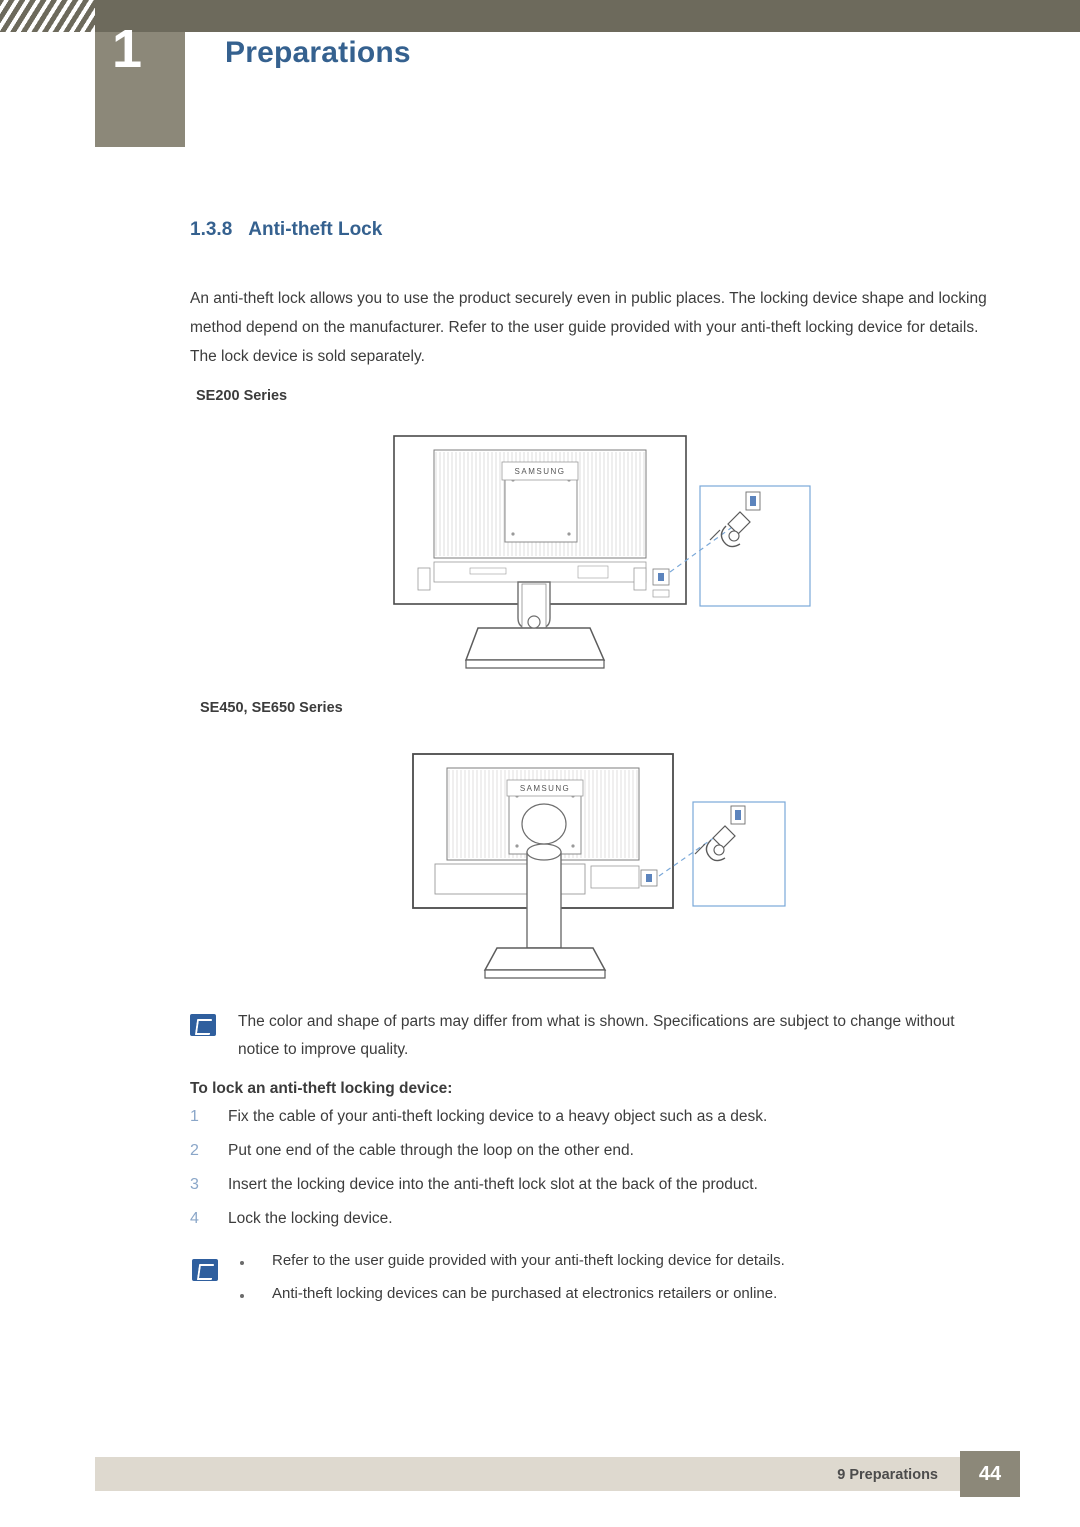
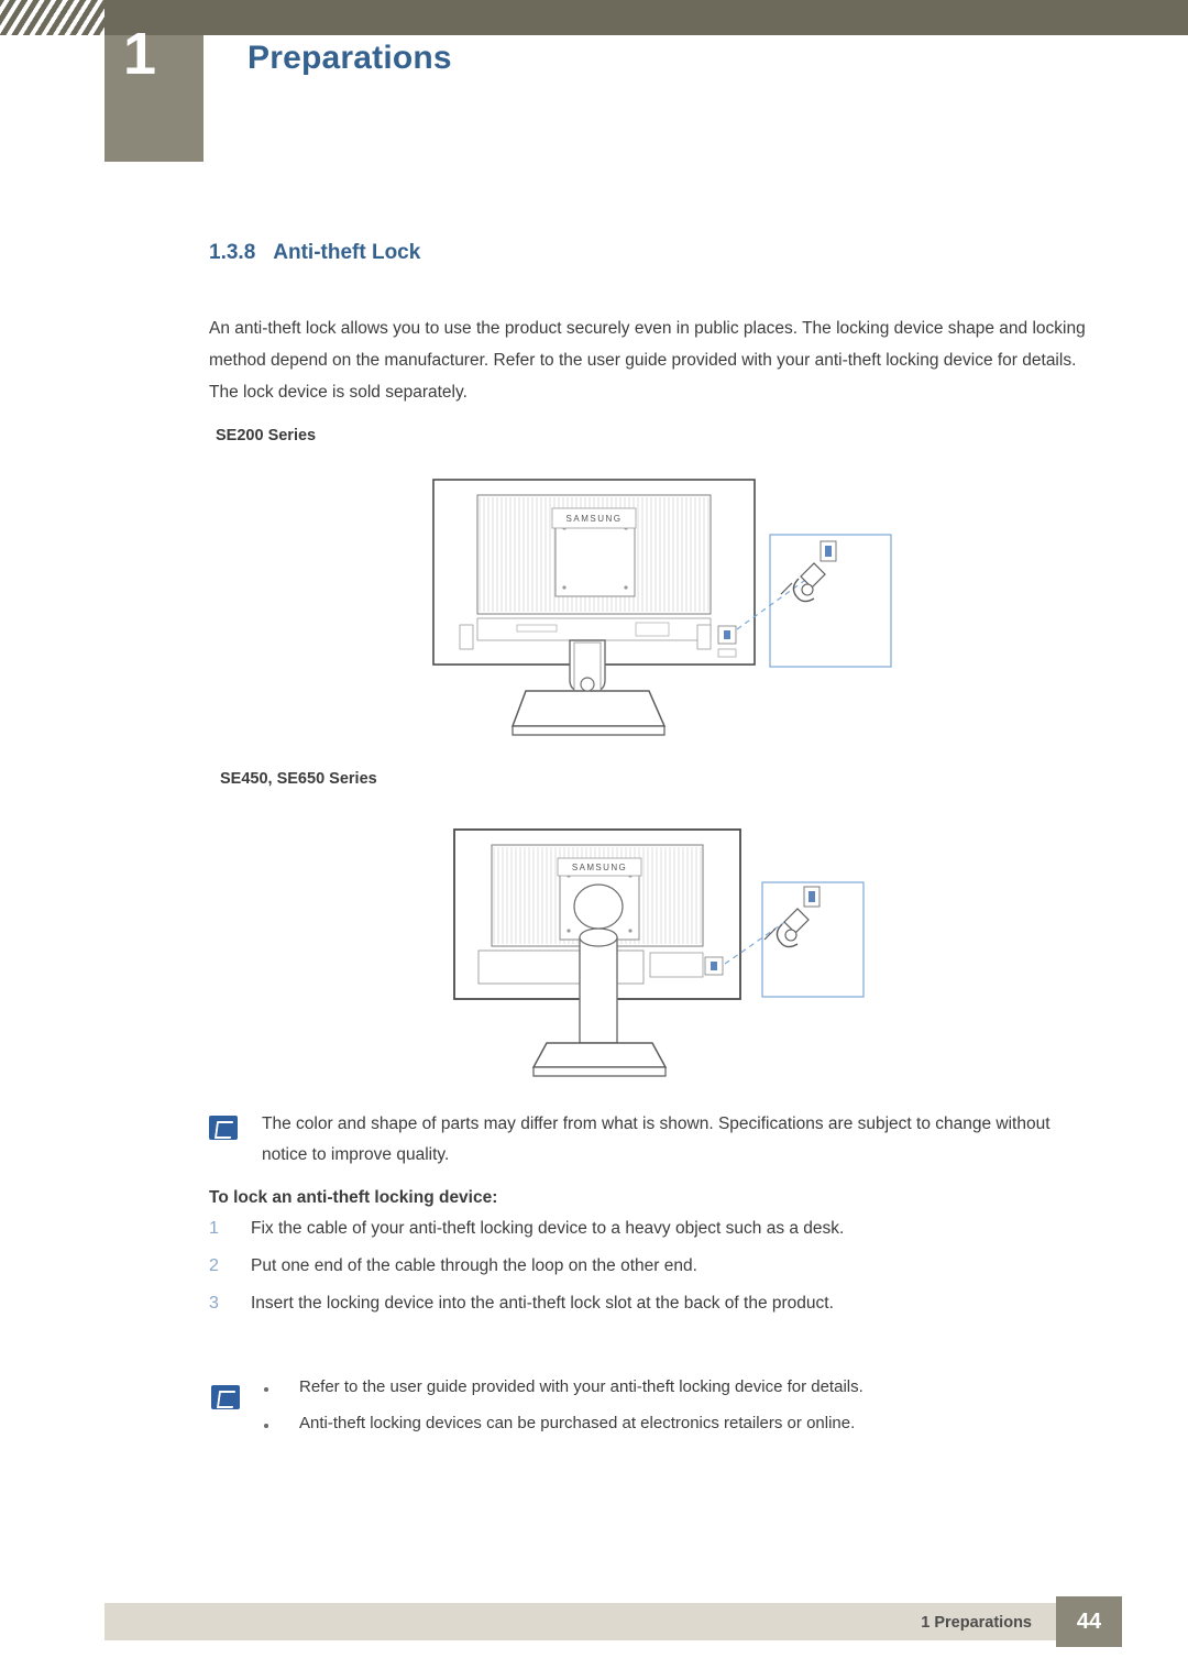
  1
  Preparations
  1.3.8 Anti-theft Lock
  An anti-theft lock allows you to use the product securely even in public places. The locking device shape and locking method depend on the manufacturer. Refer to the user guide provided with your anti-theft locking device for details. The lock device is sold separately.
  SE200 Series
  SAMSUNG
  SE450, SE650 Series
  SAMSUNG
  The color and shape of parts may differ from what is shown. Specifications are subject to change without notice to improve quality.
  To lock an anti-theft locking device:
  1
  Fix the cable of your anti-theft locking device to a heavy object such as a desk.
  2
  Put one end of the cable through the loop on the other end.
  3
  Insert the locking device into the anti-theft lock slot at the back of the product.
- 4
- Lock the locking device.
  Refer to the user guide provided with your anti-theft locking device for details.
  Anti-theft locking devices can be purchased at electronics retailers or online.
- 9 Preparations
+ 1 Preparations
  44
